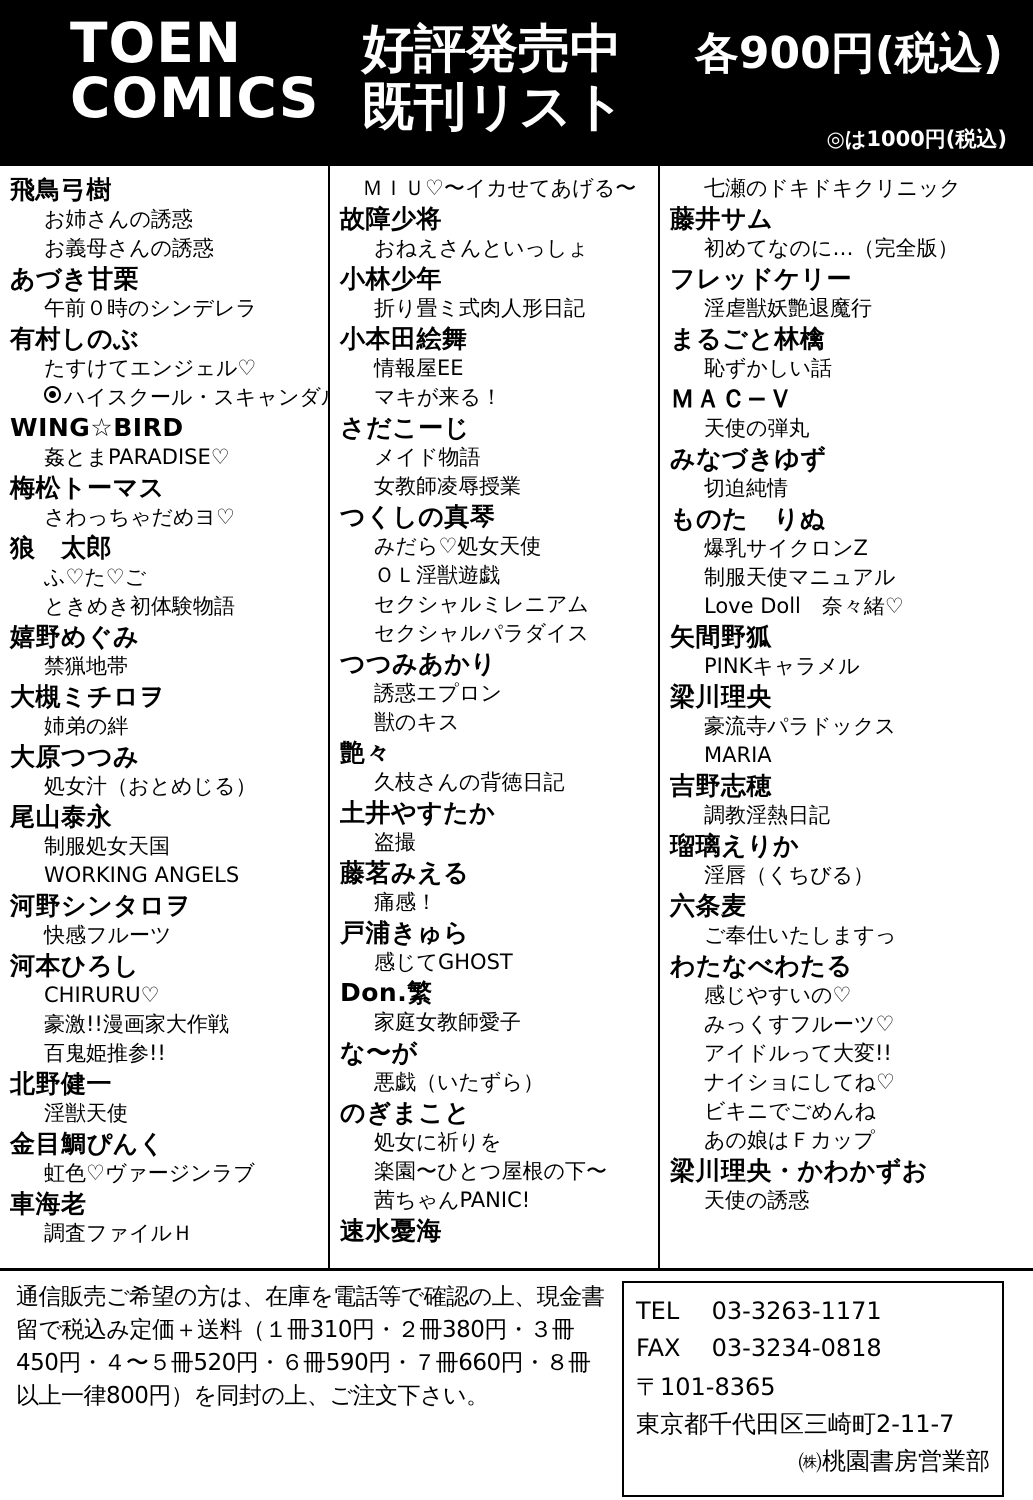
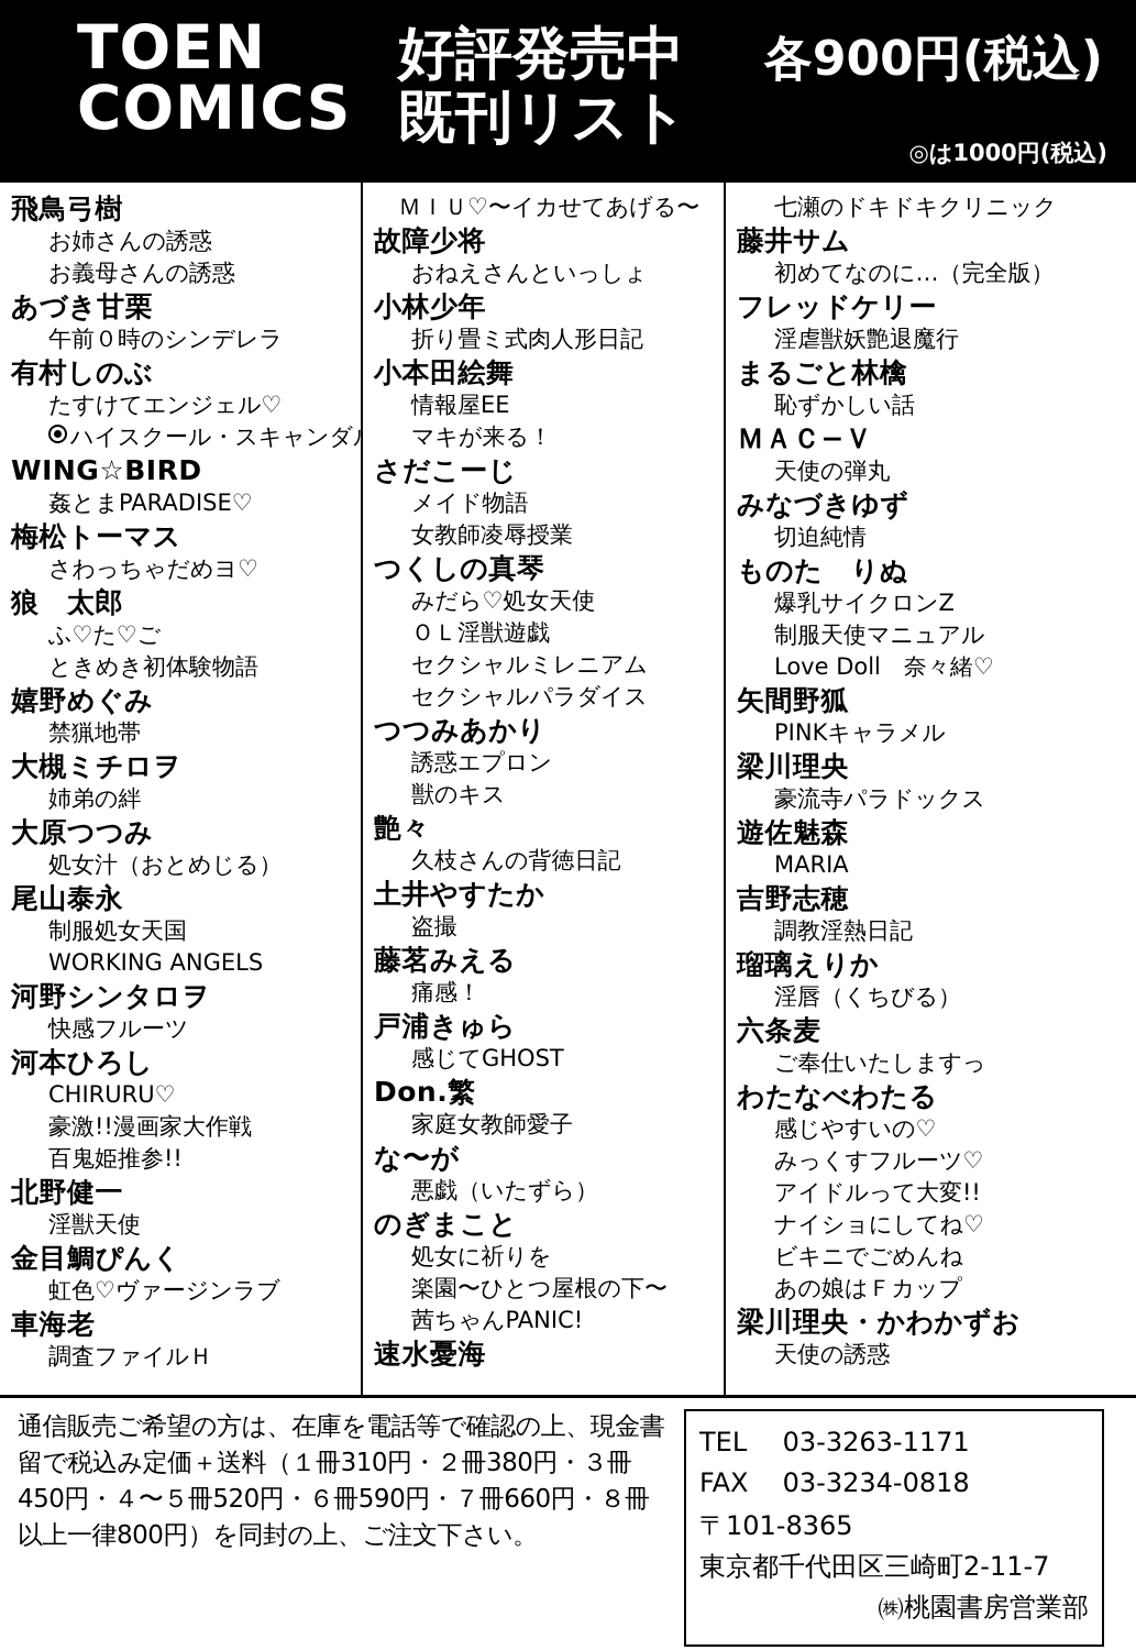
  TOEN
  COMICS
  好評発売中
  既刊リスト
  各900円(税込)
  ◎は1000円(税込)
  飛鳥弓樹
  お姉さんの誘惑
  お義母さんの誘惑
  あづき甘栗
  午前０時のシンデレラ
  有村しのぶ
  たすけてエンジェル♡
  ハイスクール・スキャンダ
  WING☆BIRD
  姦とまPARADISE♡
  梅松トーマス
  さわっちゃだめヨ♡
  狼 太郎
  ふ♡た♡ご
  ときめき初体験物語
  嬉野めぐみ
  禁猟地帯
  大槻ミチロヲ
  姉弟の絆
  大原つつみ
  処女汁（おとめじる）
  尾山泰永
  制服処女天国
  WORKING ANGELS
  河野シンタロヲ
  快感フルーツ
  河本ひろし
  CHIRURU♡
  豪激!!漫画家大作戦
  百鬼姫推参!!
  北野健一
  淫獣天使
  金目鯛ぴんく
  虹色♡ヴァージンラブ
  車海老
  調査ファイルＨ
  ＭＩＵ♡〜イカせてあげる〜
  故障少将
  おねえさんといっしょ
  小林少年
  折り畳ミ式肉人形日記
  小本田絵舞
  情報屋EE
  マキが来る！
  さだこーじ
  メイド物語
  女教師凌辱授業
  つくしの真琴
  みだら♡処女天使
  ＯＬ淫獣遊戯
  セクシャルミレニアム
  セクシャルパラダイス
  つつみあかり
  誘惑エプロン
  獣のキス
  艶々
  久枝さんの背徳日記
  土井やすたか
  盗撮
  藤茗みえる
  痛感！
  戸浦きゅら
  感じてGHOST
  Don.繁
  家庭女教師愛子
  な〜が
  悪戯（いたずら）
  のぎまこと
  処女に祈りを
  楽園〜ひとつ屋根の下〜
  茜ちゃんPANIC!
  速水憂海
  七瀬のドキドキクリニック
  藤井サム
  初めてなのに…（完全版）
  フレッドケリー
  淫虐獣妖艶退魔行
  まるごと林檎
  恥ずかしい話
  ＭＡＣ−Ｖ
  天使の弾丸
  みなづきゆず
  切迫純情
  ものた りぬ
  爆乳サイクロンZ
  制服天使マニュアル
  Love Doll 奈々緒♡
  矢間野狐
  PINKキャラメル
  梁川理央
  豪流寺パラドックス
+ 遊佐魅森
  MARIA
  吉野志穂
  調教淫熱日記
  瑠璃えりか
  淫唇（くちびる）
  六条麦
  ご奉仕いたしますっ
  わたなべわたる
  感じやすいの♡
  みっくすフルーツ♡
  アイドルって大変!!
  ナイショにしてね♡
  ビキニでごめんね
  あの娘はＦカップ
  梁川理央・かわかずお
  天使の誘惑
  通信販売ご希望の方は、在庫を電話等で確認の上、現金書留で税込み定価＋送料（１冊310円・２冊380円・３冊450円・４〜５冊520円・６冊590円・７冊660円・８冊以上一律800円）を同封の上、ご注文下さい。
  TEL 03-3263-1171
  FAX 03-3234-0818
  〒101-8365
  東京都千代田区三崎町2-11-7
  ㈱桃園書房営業部
